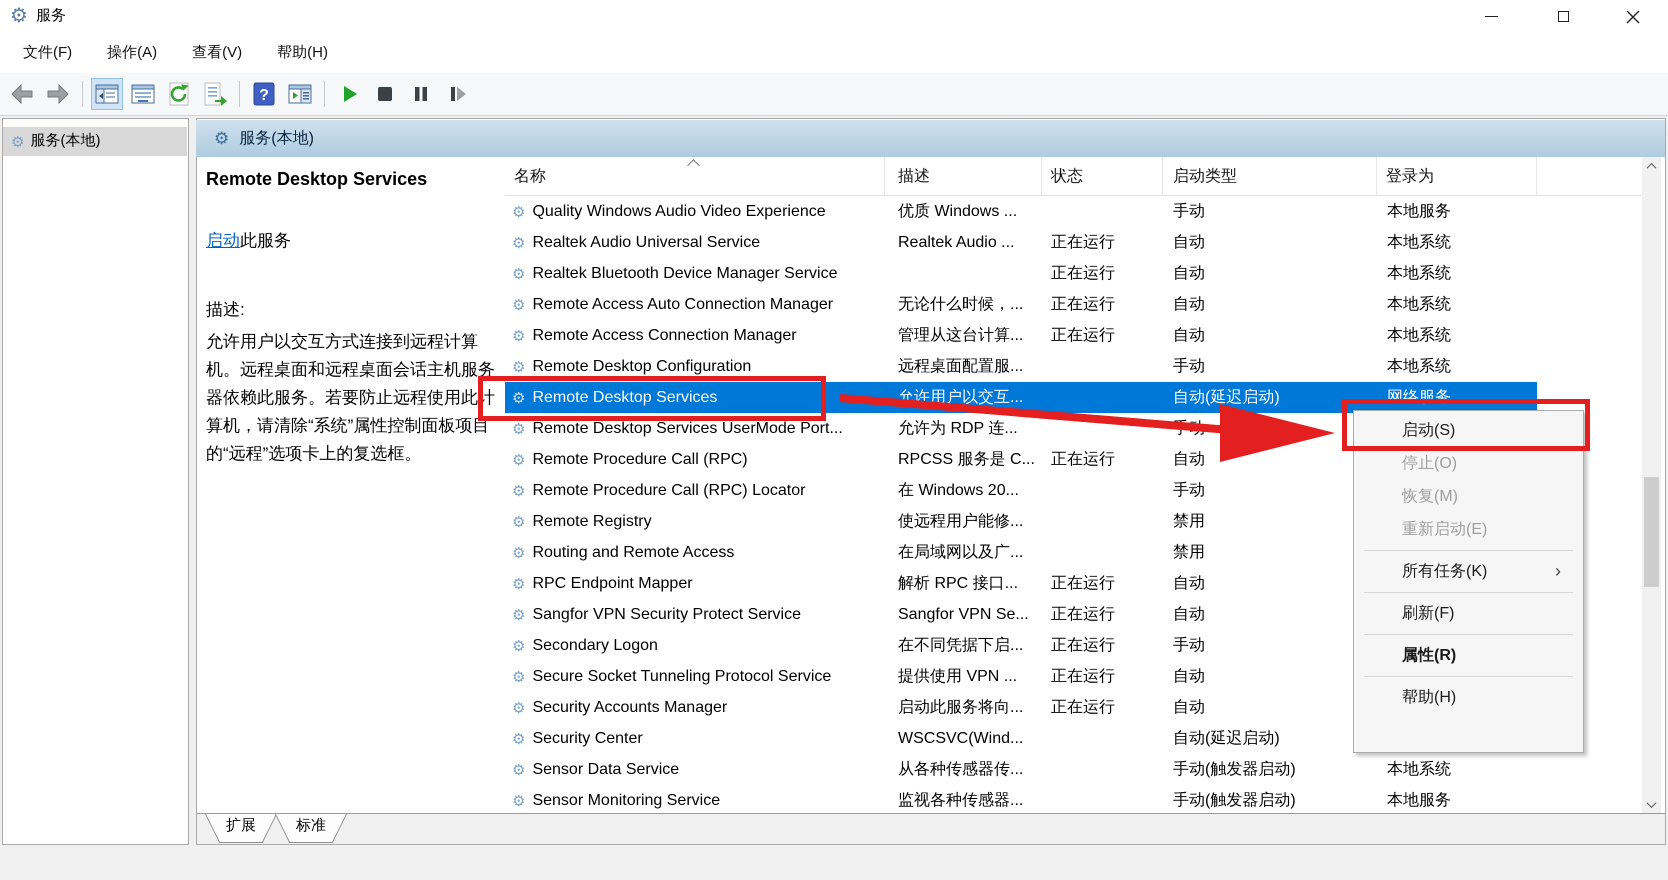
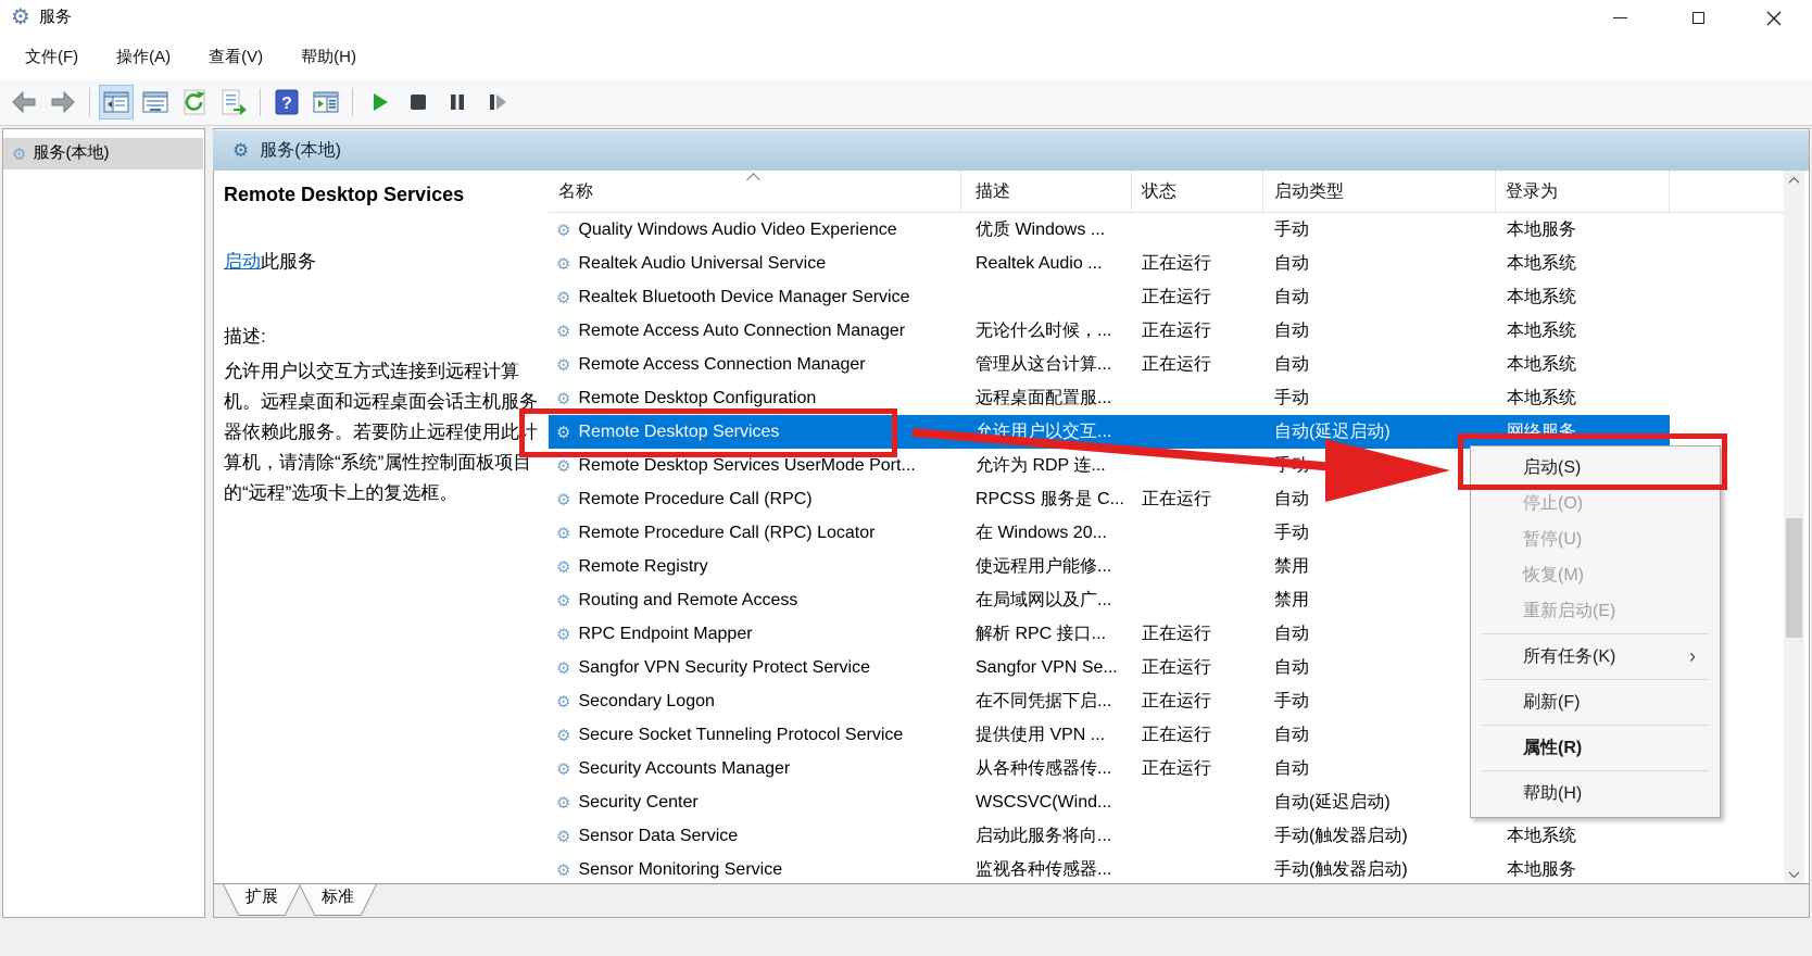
  ⚙
  服务
  文件(F)
  操作(A)
  查看(V)
  帮助(H)
  ?
  ⚙
  服务(本地)
  ⚙
  服务(本地)
  Remote Desktop Services
  启动此服务
  描述:
  允许用户以交互方式连接到远程计算机。远程桌面和远程桌面会话主机服务器依赖此服务。若要防止远程使用此计算机，请清除“系统”属性控制面板项目的“远程”选项卡上的复选框。
  名称
  描述
  状态
  启动类型
  登录为
  ⚙
  Quality Windows Audio Video Experience
  优质 Windows ...
  手动
  本地服务
  ⚙
  Realtek Audio Universal Service
  Realtek Audio ...
  正在运行
  自动
  本地系统
  ⚙
  Realtek Bluetooth Device Manager Service
  正在运行
  自动
  本地系统
  ⚙
  Remote Access Auto Connection Manager
  无论什么时候，...
  正在运行
  自动
  本地系统
  ⚙
  Remote Access Connection Manager
  管理从这台计算...
  正在运行
  自动
  本地系统
  ⚙
  Remote Desktop Configuration
  远程桌面配置服...
  手动
  本地系统
  ⚙
  Remote Desktop Services
  允许用户以交互...
  自动(延迟启动)
  网络服务
  ⚙
  Remote Desktop Services UserMode Port...
  允许为 RDP 连...
  ⚙
  Remote Procedure Call (RPC)
  RPCSS 服务是 C...
  正在运行
  自动
  ⚙
  Remote Procedure Call (RPC) Locator
  在 Windows 20...
  手动
  ⚙
  Remote Registry
  使远程用户能修...
  禁用
  ⚙
  Routing and Remote Access
  在局域网以及广...
  禁用
  ⚙
  RPC Endpoint Mapper
  解析 RPC 接口...
  正在运行
  自动
  ⚙
  Sangfor VPN Security Protect Service
  Sangfor VPN Se...
  正在运行
  自动
  ⚙
  Secondary Logon
  在不同凭据下启...
  正在运行
  手动
  ⚙
  Secure Socket Tunneling Protocol Service
  提供使用 VPN ...
  正在运行
  自动
  ⚙
  Security Accounts Manager
- 启动此服务将向...
+ 从各种传感器传...
  正在运行
  自动
  ⚙
  Security Center
  WSCSVC(Wind...
  自动(延迟启动)
  ⚙
  Sensor Data Service
- 从各种传感器传...
+ 启动此服务将向...
  手动(触发器启动)
  本地系统
  ⚙
  Sensor Monitoring Service
  监视各种传感器...
  手动(触发器启动)
  本地服务
  扩展
  标准
  启动(S)
  停止(O)
+ 暂停(U)
  恢复(M)
  重新启动(E)
  所有任务(K)
  ›
  刷新(F)
  属性(R)
  帮助(H)
